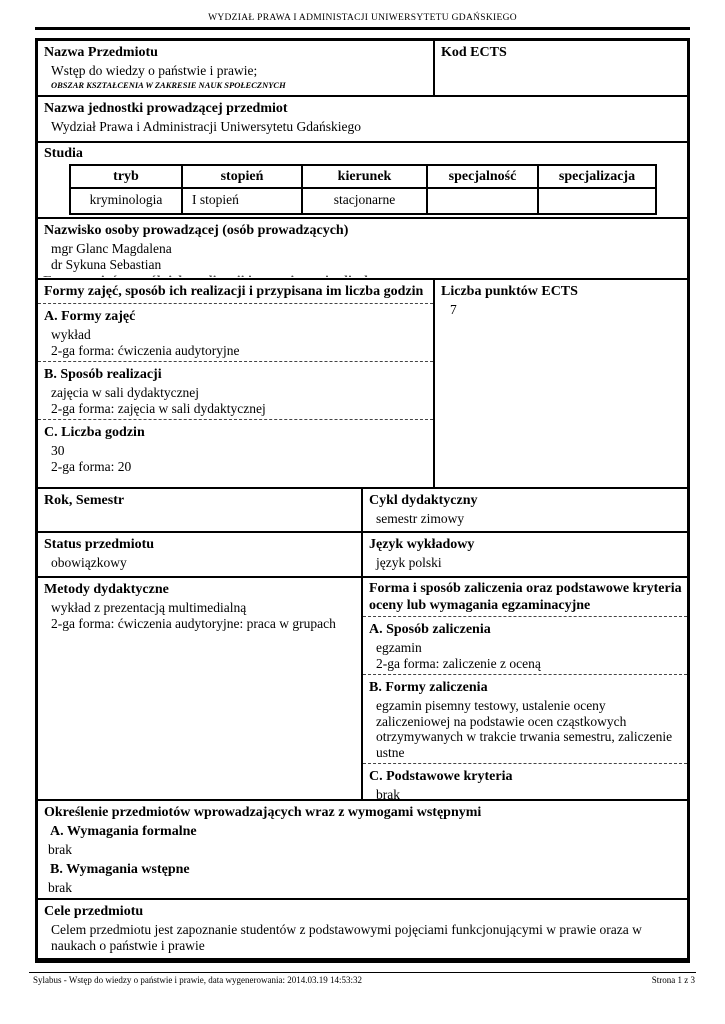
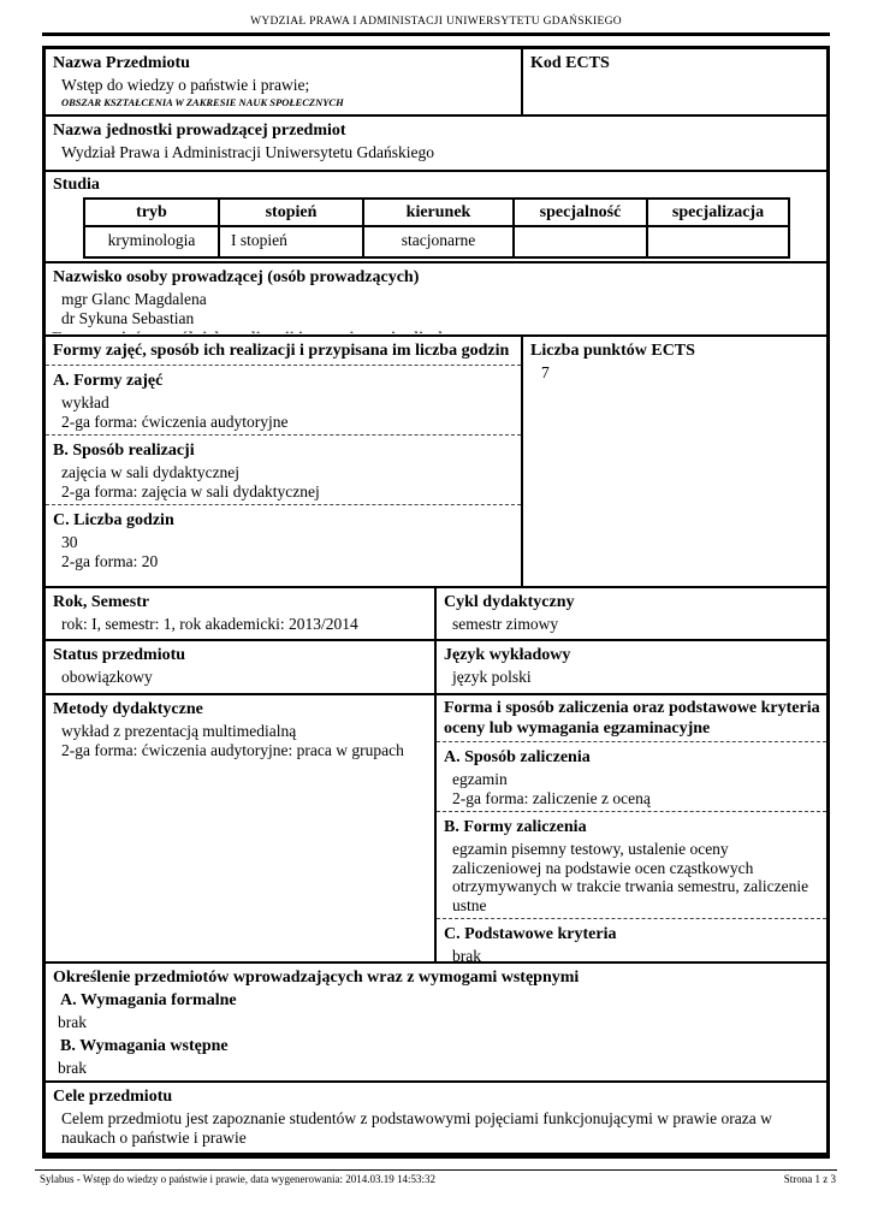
  WYDZIAŁ PRAWA I ADMINISTACJI UNIWERSYTETU GDAŃSKIEGO
  Nazwa Przedmiotu
  Wstęp do wiedzy o państwie i prawie;
  OBSZAR KSZTAŁCENIA W ZAKRESIE NAUK SPOŁECZNYCH
  Kod ECTS
  Nazwa jednostki prowadzącej przedmiot
  Wydział Prawa i Administracji Uniwersytetu Gdańskiego
  Studia
  tryb
  stopień
  kierunek
  specjalność
  specjalizacja
  kryminologia
  I stopień
  stacjonarne
  Nazwisko osoby prowadzącej (osób prowadzących)
  mgr Glanc Magdalena
  dr Sykuna Sebastian
  Formy zajęć, sposób ich realizacji i przypisana im liczba godzin
  A. Formy zajęć
  wykład
  2-ga forma: ćwiczenia audytoryjne
  B. Sposób realizacji
  zajęcia w sali dydaktycznej
  2-ga forma: zajęcia w sali dydaktycznej
  C. Liczba godzin
  30
  2-ga forma: 20
  Liczba punktów ECTS
  7
  Rok, Semestr
+ rok: I, semestr: 1, rok akademicki: 2013/2014
  Cykl dydaktyczny
  semestr zimowy
  Status przedmiotu
  obowiązkowy
  Język wykładowy
  język polski
  Metody dydaktyczne
  wykład z prezentacją multimedialną
  2-ga forma: ćwiczenia audytoryjne: praca w grupach
  Forma i sposób zaliczenia oraz podstawowe kryteria oceny lub wymagania egzaminacyjne
  A. Sposób zaliczenia
  egzamin
  2-ga forma: zaliczenie z oceną
  B. Formy zaliczenia
  egzamin pisemny testowy, ustalenie oceny zaliczeniowej na podstawie ocen cząstkowych otrzymywanych w trakcie trwania semestru, zaliczenie ustne
  C. Podstawowe kryteria
  brak
  Określenie przedmiotów wprowadzających wraz z wymogami wstępnymi
  A. Wymagania formalne
  brak
  B. Wymagania wstępne
  brak
  Cele przedmiotu
  Celem przedmiotu jest zapoznanie studentów z podstawowymi pojęciami funkcjonującymi w prawie oraza w naukach o państwie i prawie
  Sylabus - Wstęp do wiedzy o państwie i prawie, data wygenerowania: 2014.03.19 14:53:32
  Strona 1 z 3
